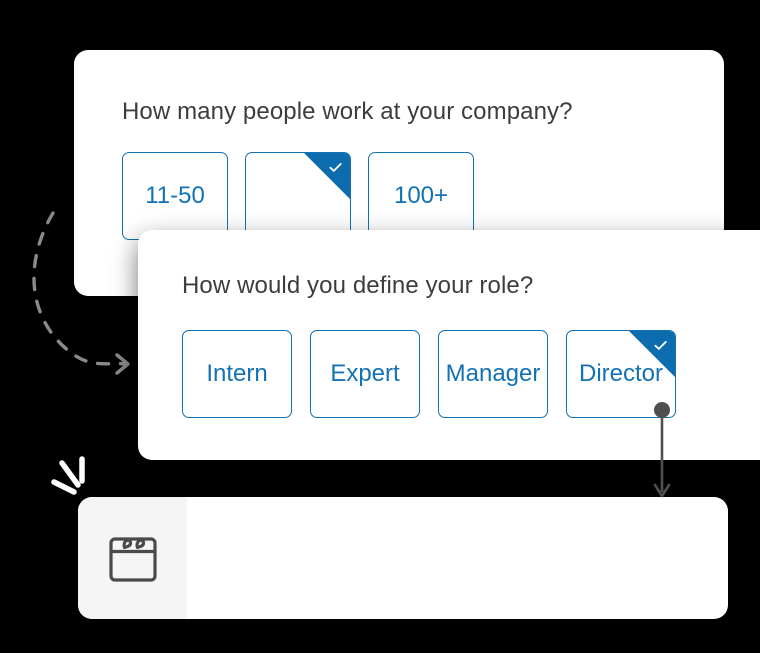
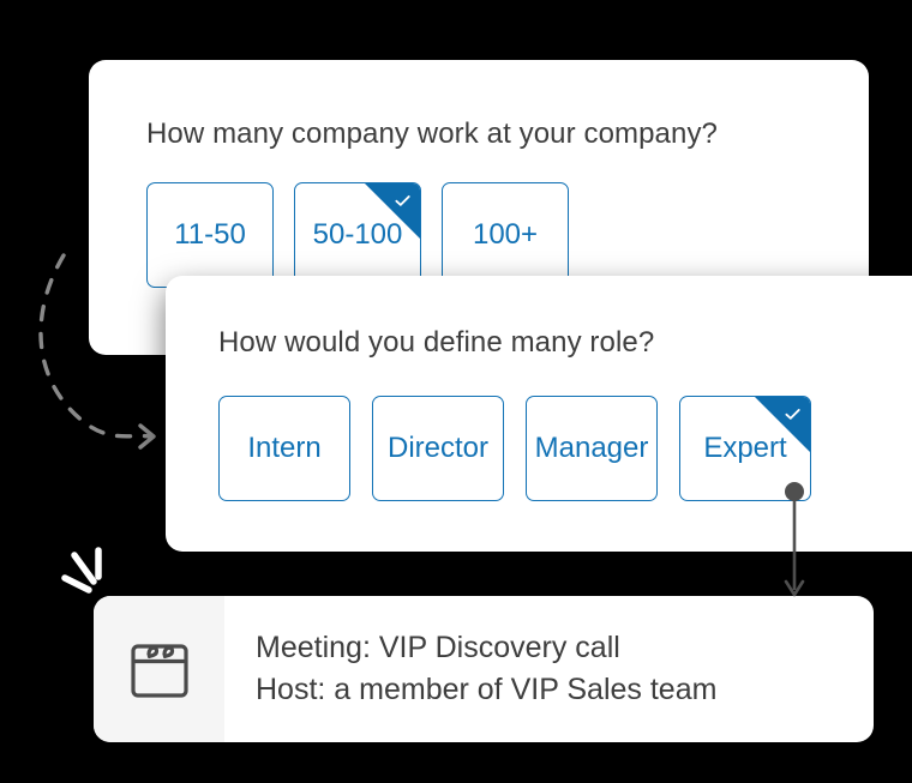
- How many people work at your company?
+ How many company work at your company?
  11-50
+ 50-100
  100+
- How would you define your role?
+ How would you define many role?
  Intern
- Expert
+ Director
  Manager
- Director
+ Expert
+ Meeting: VIP Discovery call
+ Host: a member of VIP Sales team
